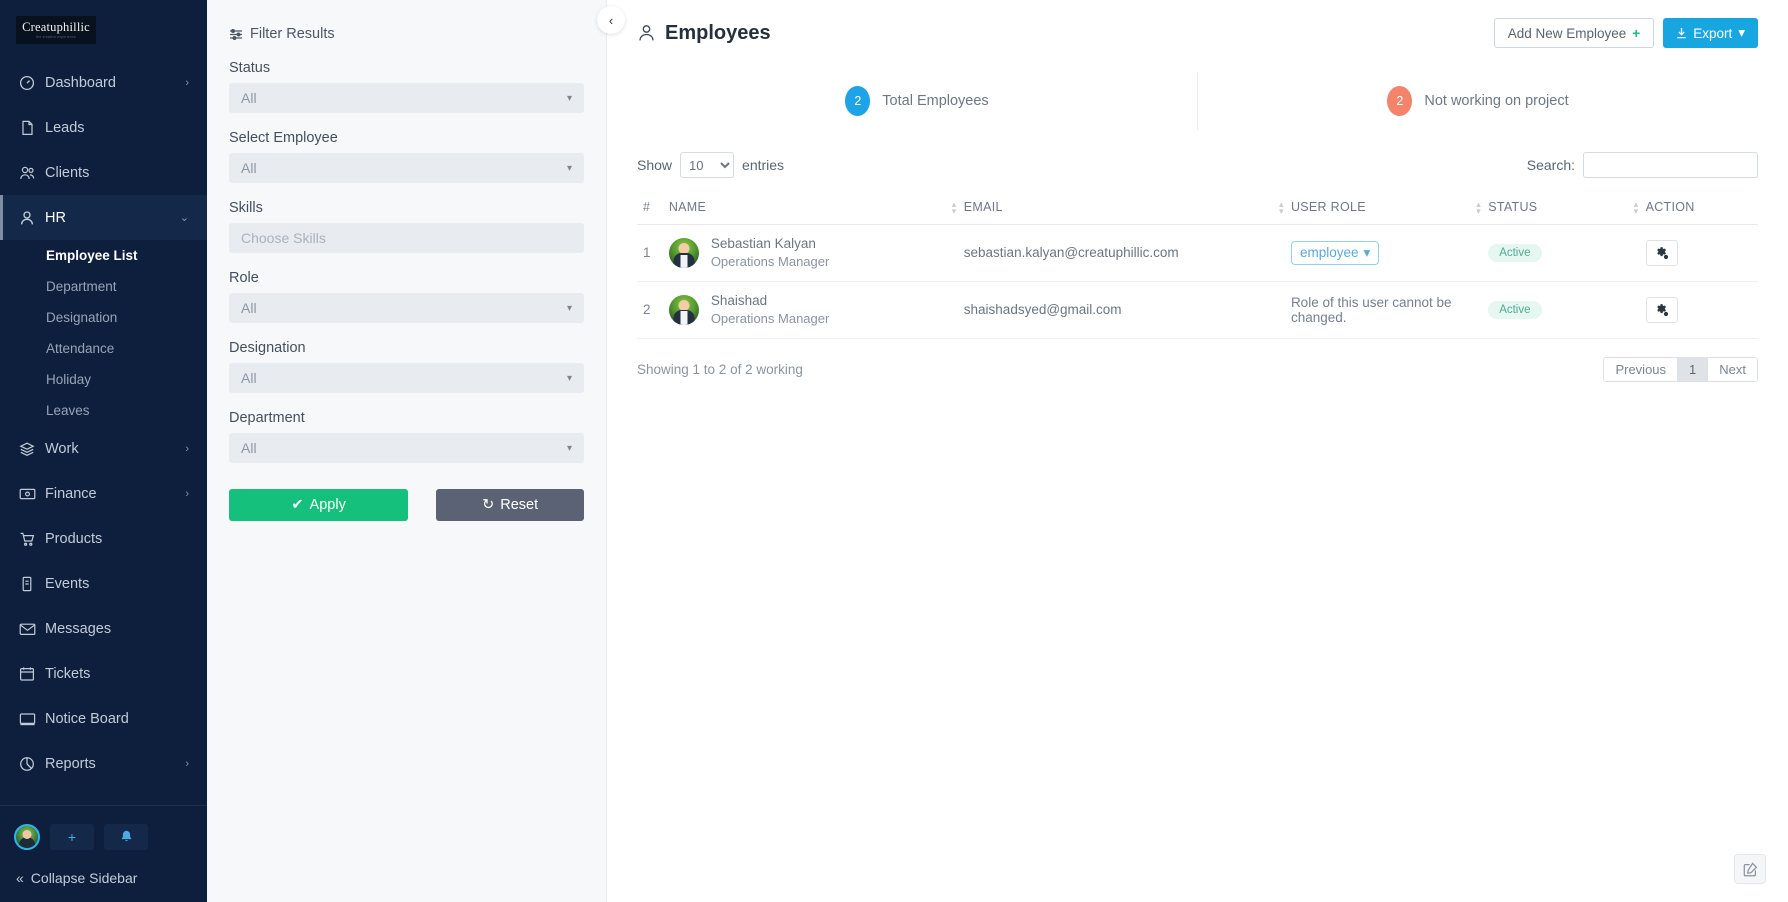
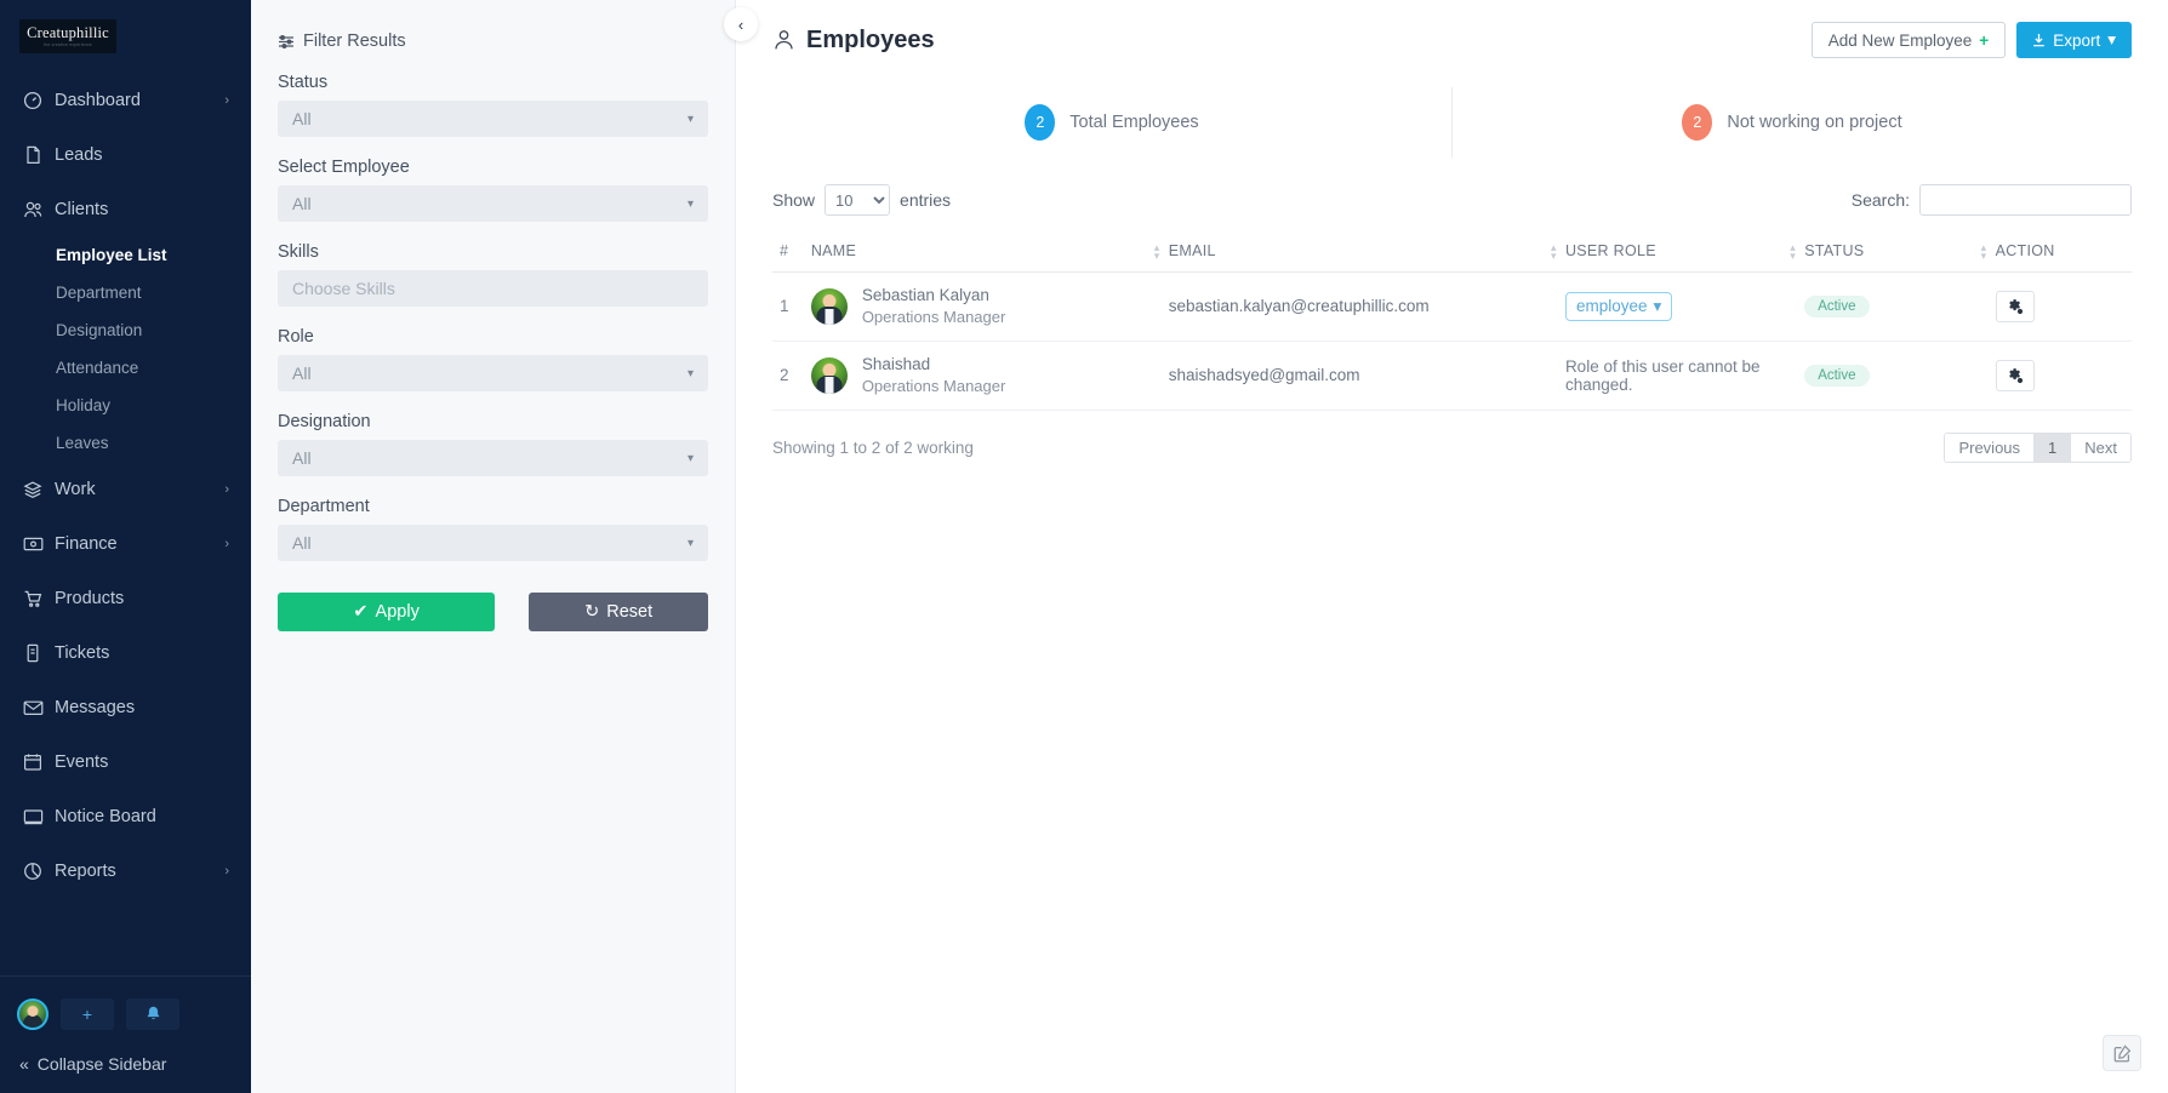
  Creatuphillic
  Dashboard
  ›
  Leads
  Clients
- HR
- ⌄
  Employee List
  Department
  Designation
  Attendance
  Holiday
  Leaves
  Work
  ›
  Finance
  ›
  Products
- Events
+ Tickets
  Messages
- Tickets
+ Events
  Notice Board
  Reports
  ›
  +
  «
  Collapse Sidebar
  ‹
  Filter Results
  Status
  All
  ▾
  Select Employee
  All
  ▾
  Skills
  Choose Skills
  Role
  All
  ▾
  Designation
  All
  ▾
  Department
  All
  ▾
  ✔
  Apply
  ↻
  Reset
  Employees
  Add New Employee
  +
  Export
  ▾
  2
  Total Employees
  2
  Not working on project
  Show
  10
  entries
  Search:
  #	NAME	▴▾ EMAIL	▴▾ USER ROLE	▴▾ STATUS	▴▾ ACTION
  1	Sebastian Kalyan Operations Manager	sebastian.kalyan@creatuphillic.com	employee ▾	Active
  2	Shaishad Operations Manager	shaishadsyed@gmail.com	Role of this user cannot be changed.	Active
  Showing 1 to 2 of 2 working
  Previous
  1
  Next
